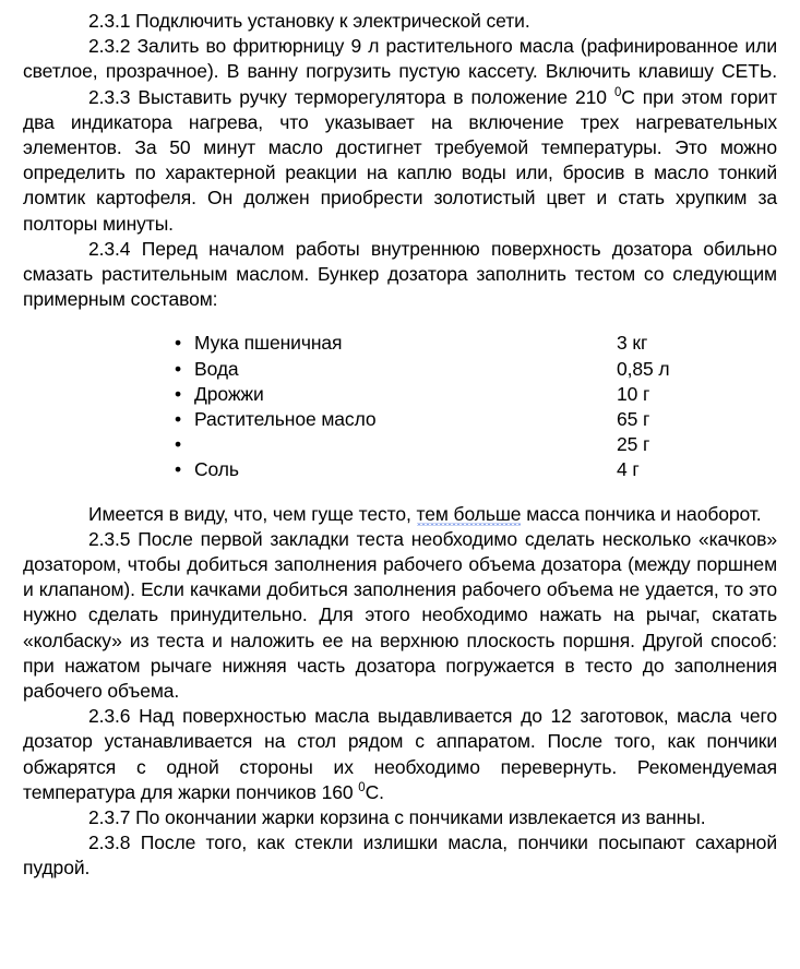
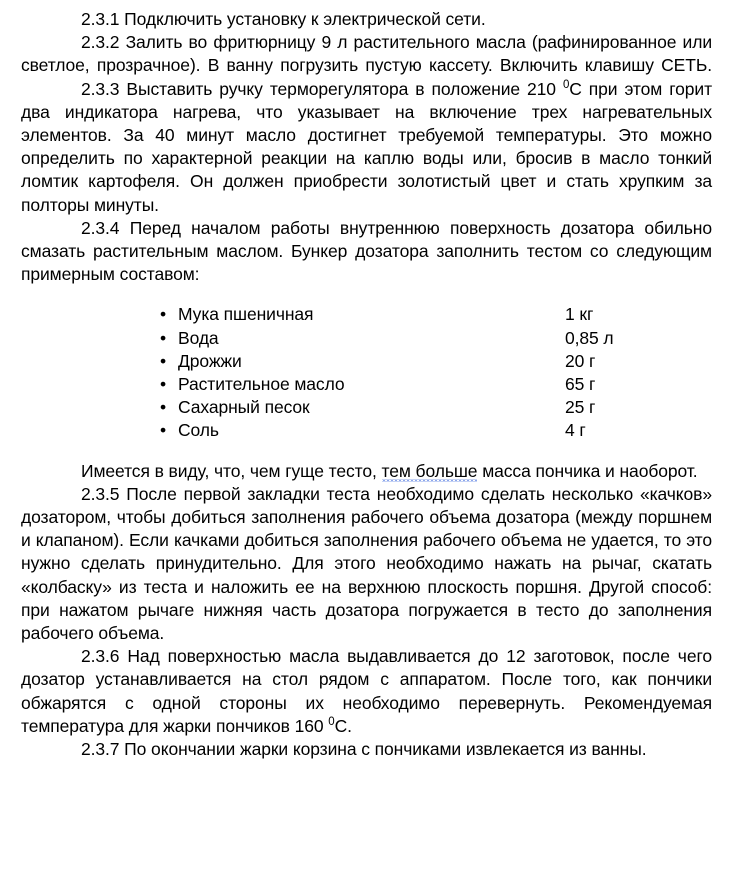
  2.3.1 Подключить установку к электрической сети.
  2.3.2 Залить во фритюрницу 9 л растительного масла (рафинированное или светлое, прозрачное). В ванну погрузить пустую кассету. Включить клавишу СЕТЬ.
- 2.3.3 Выставить ручку терморегулятора в положение 210 0С при этом горит два индикатора нагрева, что указывает на включение трех нагревательных элементов. За 50 минут масло достигнет требуемой температуры. Это можно определить по характерной реакции на каплю воды или, бросив в масло тонкий ломтик картофеля. Он должен приобрести золотистый цвет и стать хрупким за полторы минуты.
+ 2.3.3 Выставить ручку терморегулятора в положение 210 0С при этом горит два индикатора нагрева, что указывает на включение трех нагревательных элементов. За 40 минут масло достигнет требуемой температуры. Это можно определить по характерной реакции на каплю воды или, бросив в масло тонкий ломтик картофеля. Он должен приобрести золотистый цвет и стать хрупким за полторы минуты.
  2.3.4 Перед началом работы внутреннюю поверхность дозатора обильно смазать растительным маслом. Бункер дозатора заполнить тестом со следующим примерным составом:
  •
  Мука пшеничная
- 3 кг
+ 1 кг
  •
  Вода
  0,85 л
  •
  Дрожжи
- 10 г
+ 20 г
  •
  Растительное масло
  65 г
  •
+ Сахарный песок
  25 г
  •
  Соль
  4 г
  Имеется в виду, что, чем гуще тесто, тем больше масса пончика и наоборот.
  2.3.5 После первой закладки теста необходимо сделать несколько «качков» дозатором, чтобы добиться заполнения рабочего объема дозатора (между поршнем и клапаном). Если качками добиться заполнения рабочего объема не удается, то это нужно сделать принудительно. Для этого необходимо нажать на рычаг, скатать «колбаску» из теста и наложить ее на верхнюю плоскость поршня. Другой способ: при нажатом рычаге нижняя часть дозатора погружается в тесто до заполнения рабочего объема.
- 2.3.6 Над поверхностью масла выдавливается до 12 заготовок, масла чего дозатор устанавливается на стол рядом с аппаратом. После того, как пончики обжарятся с одной стороны их необходимо перевернуть. Рекомендуемая температура для жарки пончиков 160 0С.
+ 2.3.6 Над поверхностью масла выдавливается до 12 заготовок, после чего дозатор устанавливается на стол рядом с аппаратом. После того, как пончики обжарятся с одной стороны их необходимо перевернуть. Рекомендуемая температура для жарки пончиков 160 0С.
  2.3.7 По окончании жарки корзина с пончиками извлекается из ванны.
- 2.3.8 После того, как стекли излишки масла, пончики посыпают сахарной пудрой.
